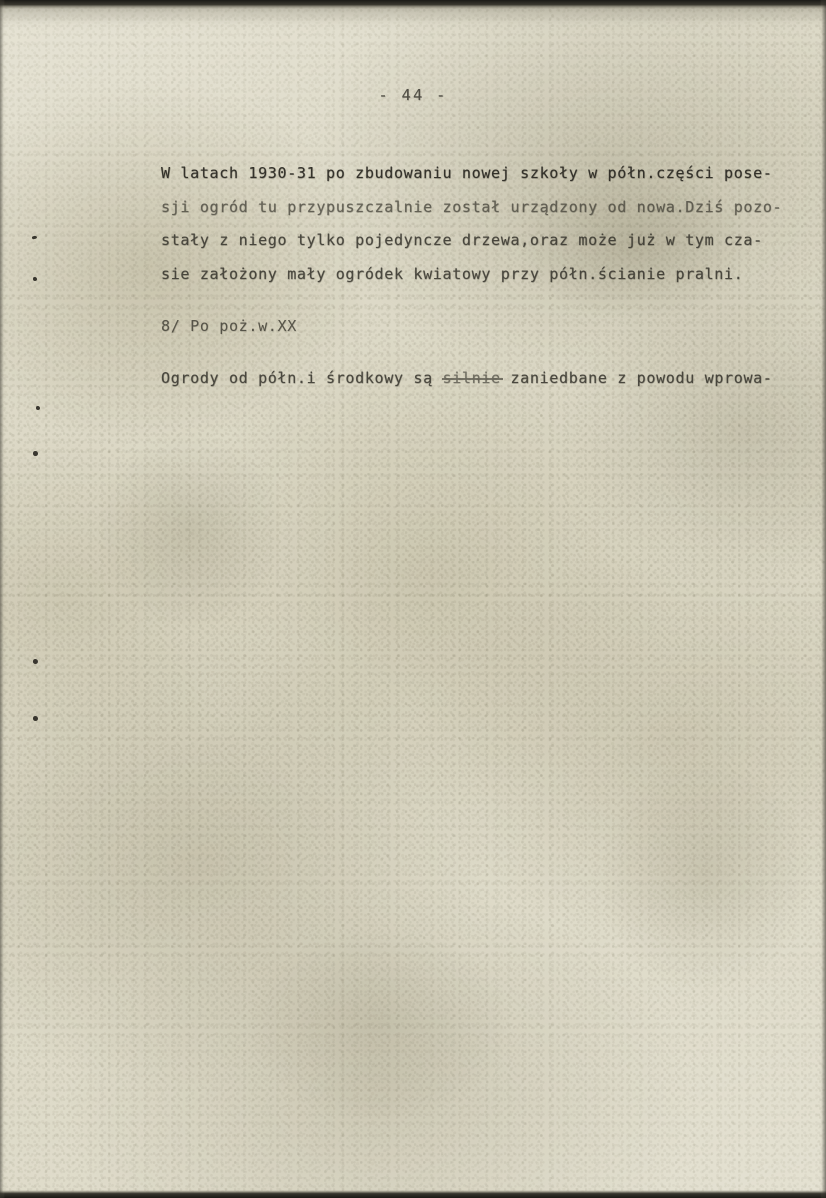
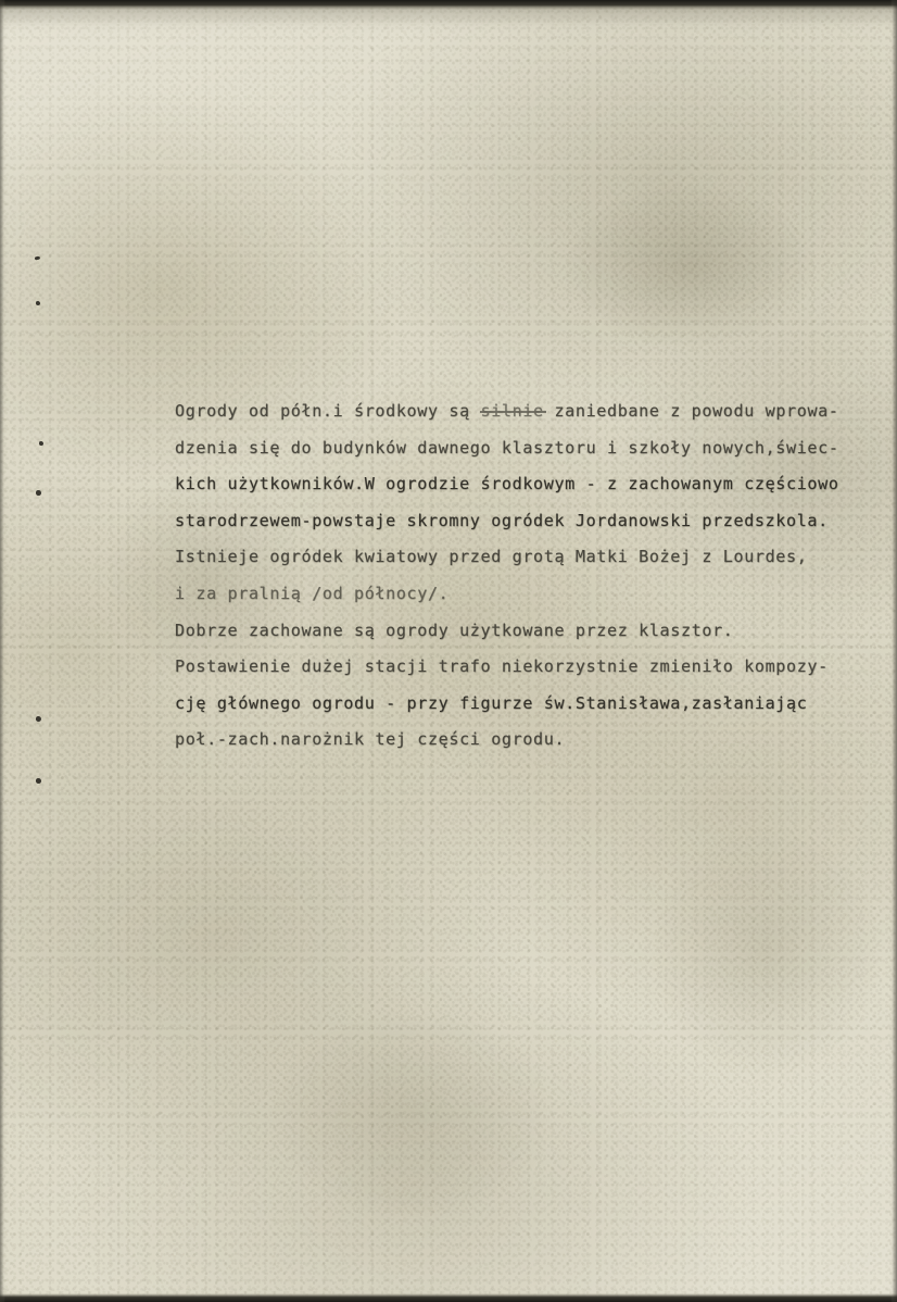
- - 44 -
- W latach 1930-31 po zbudowaniu nowej szkoły w półn.części pose-
- sji ogród tu przypuszczalnie został urządzony od nowa.Dziś pozo-
- stały z niego tylko pojedyncze drzewa,oraz może już w tym cza-
- sie założony mały ogródek kwiatowy przy półn.ścianie pralni.
- 8/ Po poż.w.XX
  Ogrody od półn.i środkowy są silnie zaniedbane z powodu wprowa-
+ dzenia się do budynków dawnego klasztoru i szkoły nowych,świec-
+ kich użytkowników.W ogrodzie środkowym - z zachowanym częściowo
+ starodrzewem-powstaje skromny ogródek Jordanowski przedszkola.
+ Istnieje ogródek kwiatowy przed grotą Matki Bożej z Lourdes,
+ i za pralnią /od północy/.
+ Dobrze zachowane są ogrody użytkowane przez klasztor.
+ Postawienie dużej stacji trafo niekorzystnie zmieniło kompozy-
+ cję głównego ogrodu - przy figurze św.Stanisława,zasłaniając
+ poł.-zach.narożnik tej części ogrodu.
